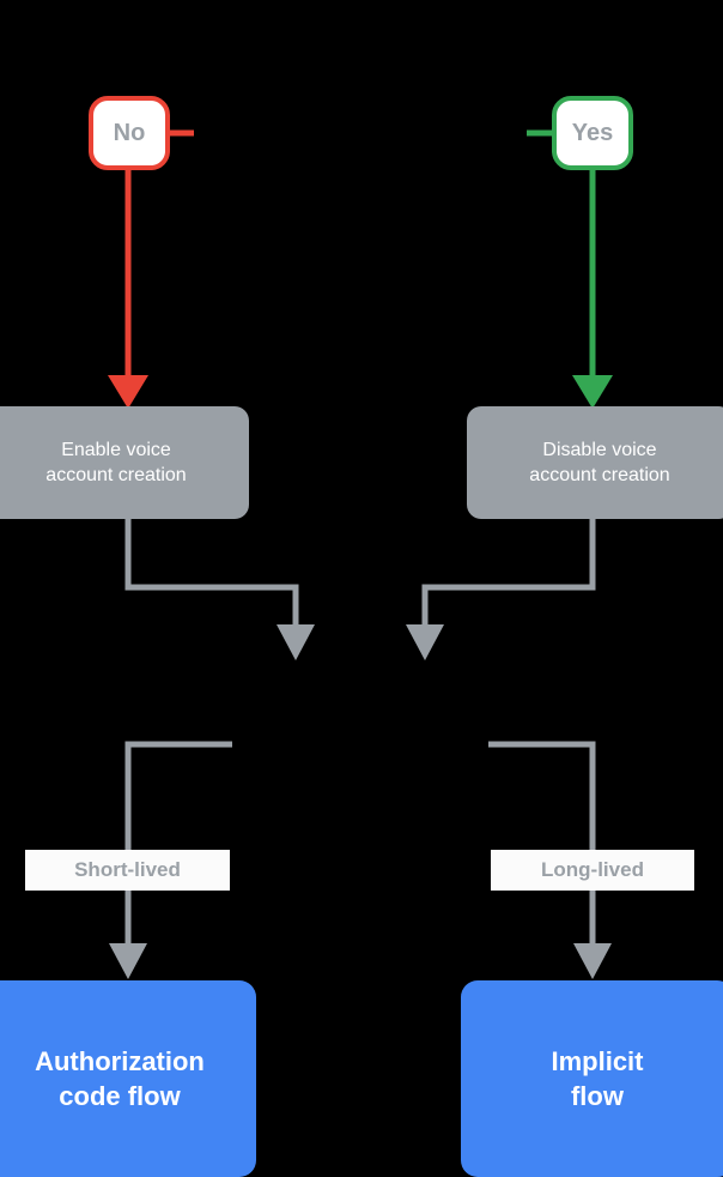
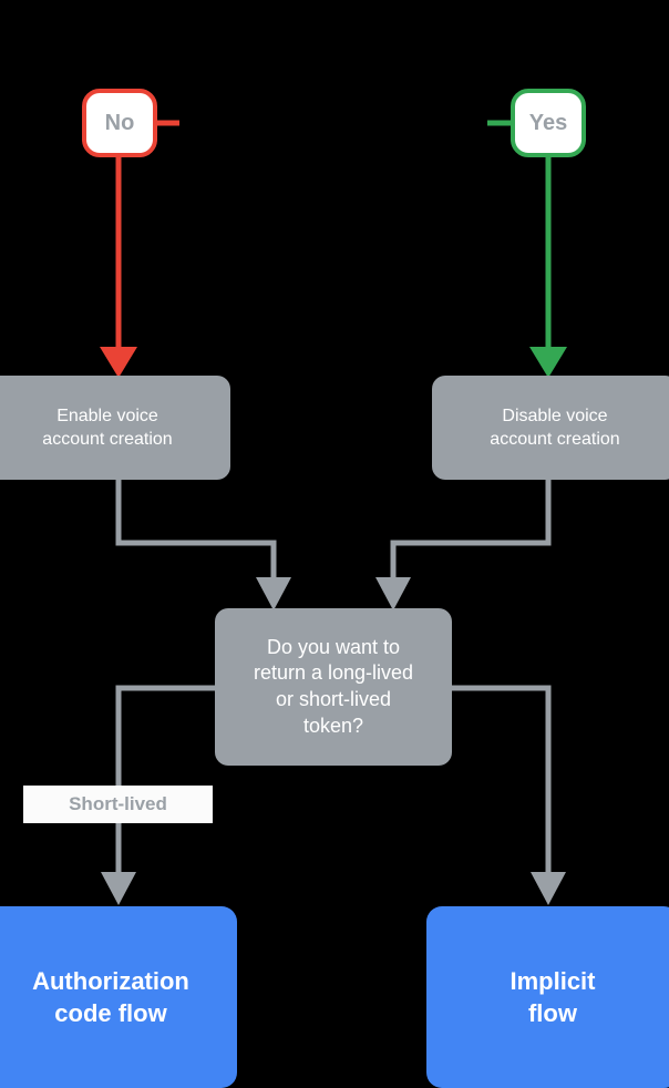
  No
  Yes
  Enable voice
  account creation
  Disable voice
  account creation
+ Do you want to
+ return a long-lived
+ or short-lived
+ token?
  Short-lived
- Long-lived
  Authorization
  code flow
  Implicit
  flow
